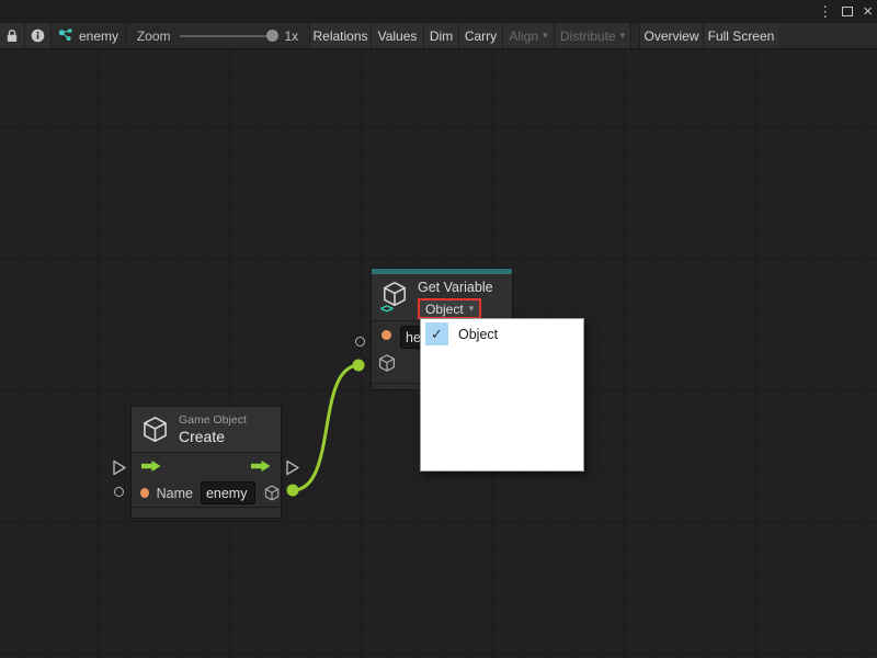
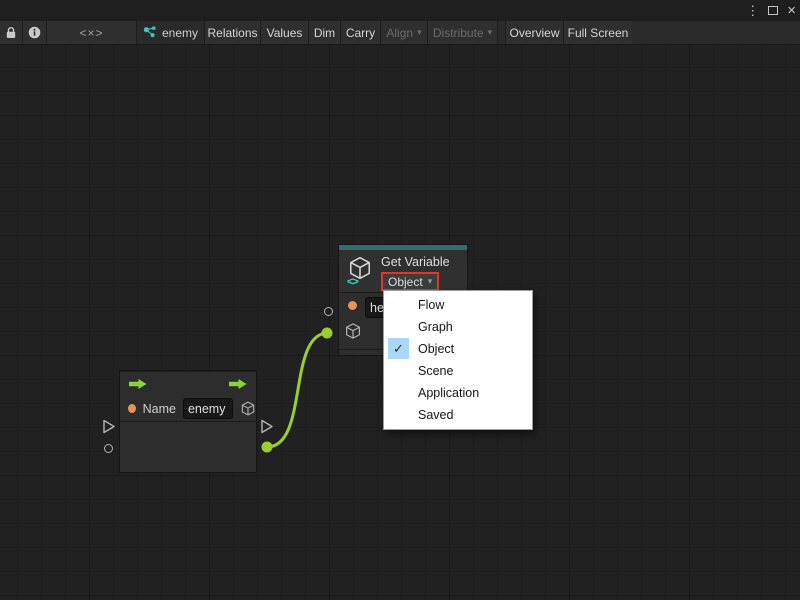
  ⋮
  ×
+ <×>
  enemy
- Zoom
- 1x
  Relations
  Values
  Dim
  Carry
  Align
  ▾
  Distribute
  ▾
  Overview
  Full Screen
  <>
  Get Variable
  Object
  ▾
  he
- Game Object
- Create
  Name
  enemy
+ Flow
+ Graph
  ✓
  Object
+ Scene
+ Application
+ Saved
